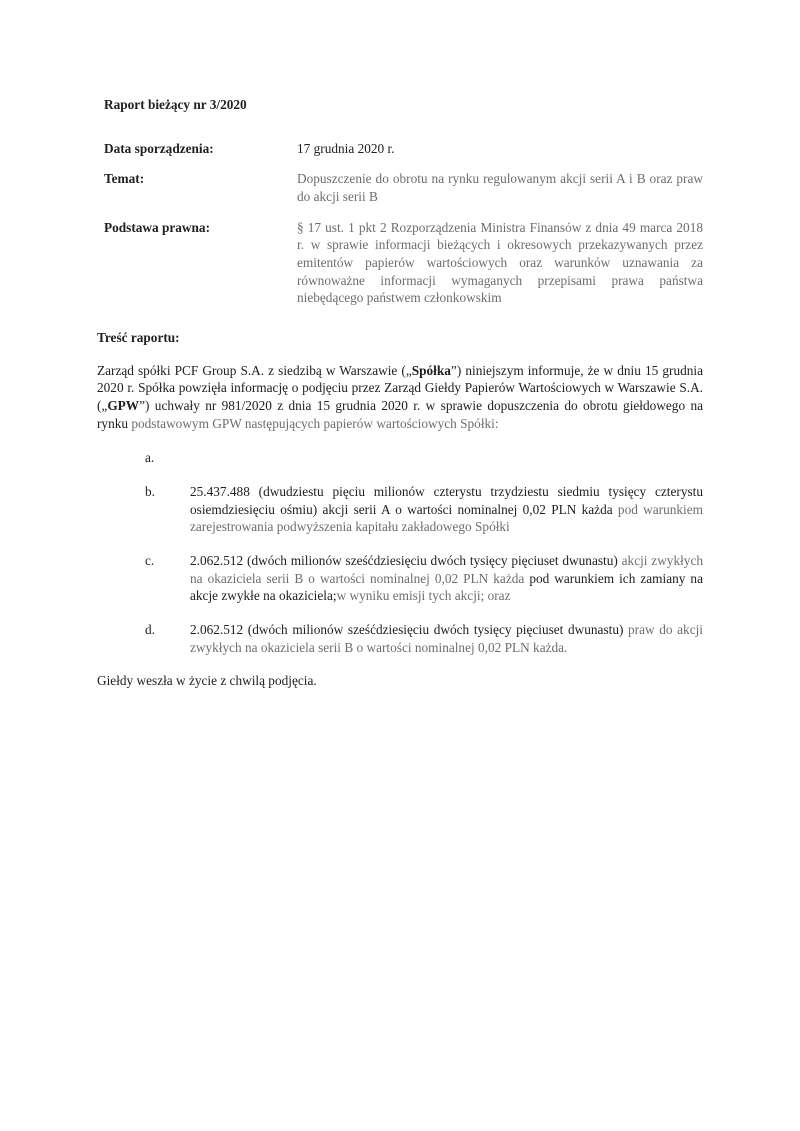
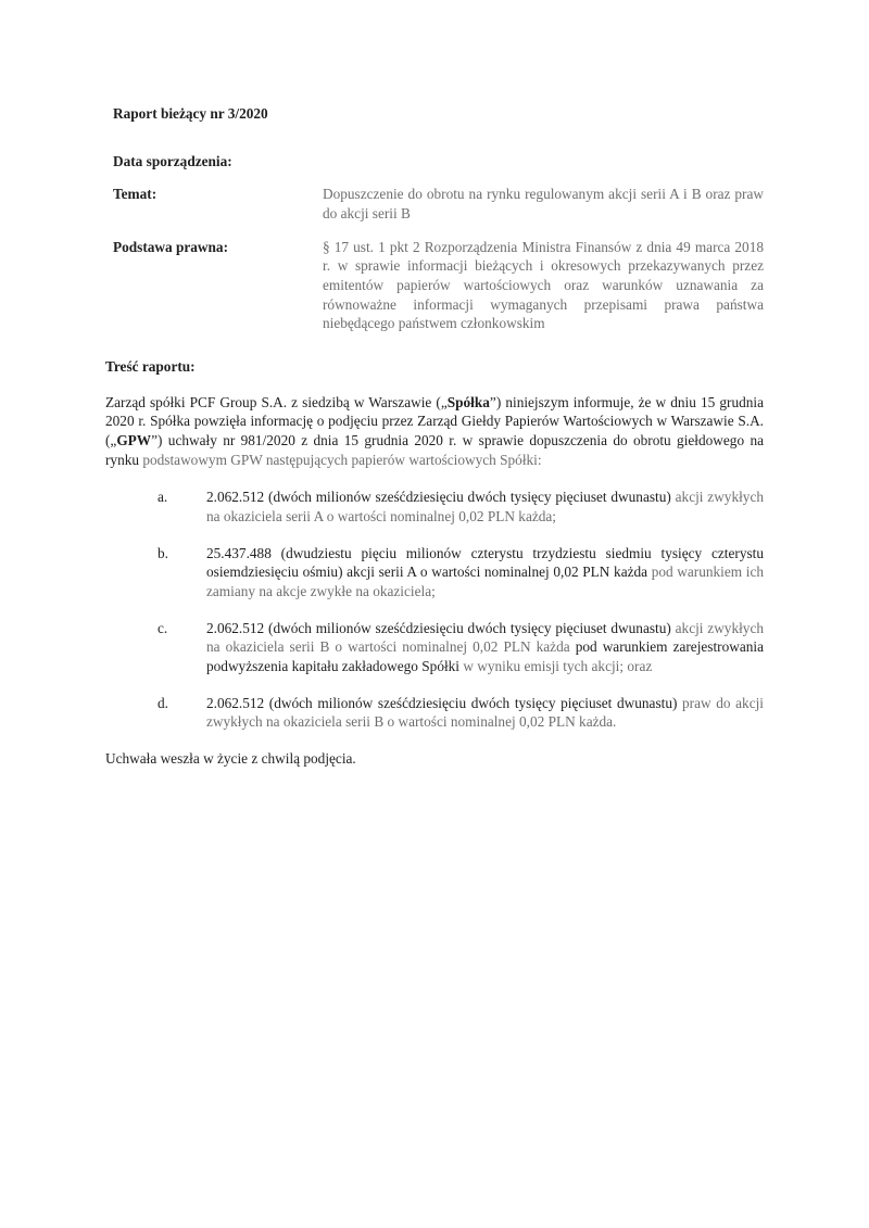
  Raport bieżący nr 3/2020
  Data sporządzenia:
- 17 grudnia 2020 r.
  Temat:
  Dopuszczenie do obrotu na rynku regulowanym akcji serii A i B oraz praw do akcji serii B
  Podstawa prawna:
  § 17 ust. 1 pkt 2 Rozporządzenia Ministra Finansów z dnia 49 marca 2018 r. w sprawie informacji bieżących i okresowych przekazywanych przez emitentów papierów wartościowych oraz warunków uznawania za równoważne informacji wymaganych przepisami prawa państwa niebędącego państwem członkowskim
  Treść raportu:
  Zarząd spółki PCF Group S.A. z siedzibą w Warszawie („Spółka”) niniejszym informuje, że w dniu 15 grudnia 2020 r. Spółka powzięła informację o podjęciu przez Zarząd Giełdy Papierów Wartościowych w Warszawie S.A. („GPW”) uchwały nr 981/2020 z dnia 15 grudnia 2020 r. w sprawie dopuszczenia do obrotu giełdowego na rynku podstawowym GPW następujących papierów wartościowych Spółki:
  a.
+ 2.062.512 (dwóch milionów sześćdziesięciu dwóch tysięcy pięciuset dwunastu) akcji zwykłych na okaziciela serii A o wartości nominalnej 0,02 PLN każda;
  b.
- 25.437.488 (dwudziestu pięciu milionów czterystu trzydziestu siedmiu tysięcy czterystu osiemdziesięciu ośmiu) akcji serii A o wartości nominalnej 0,02 PLN każda pod warunkiem zarejestrowania podwyższenia kapitału zakładowego Spółki
+ 25.437.488 (dwudziestu pięciu milionów czterystu trzydziestu siedmiu tysięcy czterystu osiemdziesięciu ośmiu) akcji serii A o wartości nominalnej 0,02 PLN każda pod warunkiem ich zamiany na akcje zwykłe na okaziciela;
  c.
- 2.062.512 (dwóch milionów sześćdziesięciu dwóch tysięcy pięciuset dwunastu) akcji zwykłych na okaziciela serii B o wartości nominalnej 0,02 PLN każda pod warunkiem ich zamiany na akcje zwykłe na okaziciela;w wyniku emisji tych akcji; oraz
+ 2.062.512 (dwóch milionów sześćdziesięciu dwóch tysięcy pięciuset dwunastu) akcji zwykłych na okaziciela serii B o wartości nominalnej 0,02 PLN każda pod warunkiem zarejestrowania podwyższenia kapitału zakładowego Spółki w wyniku emisji tych akcji; oraz
  d.
  2.062.512 (dwóch milionów sześćdziesięciu dwóch tysięcy pięciuset dwunastu) praw do akcji zwykłych na okaziciela serii B o wartości nominalnej 0,02 PLN każda.
- Giełdy weszła w życie z chwilą podjęcia.
+ Uchwała weszła w życie z chwilą podjęcia.
